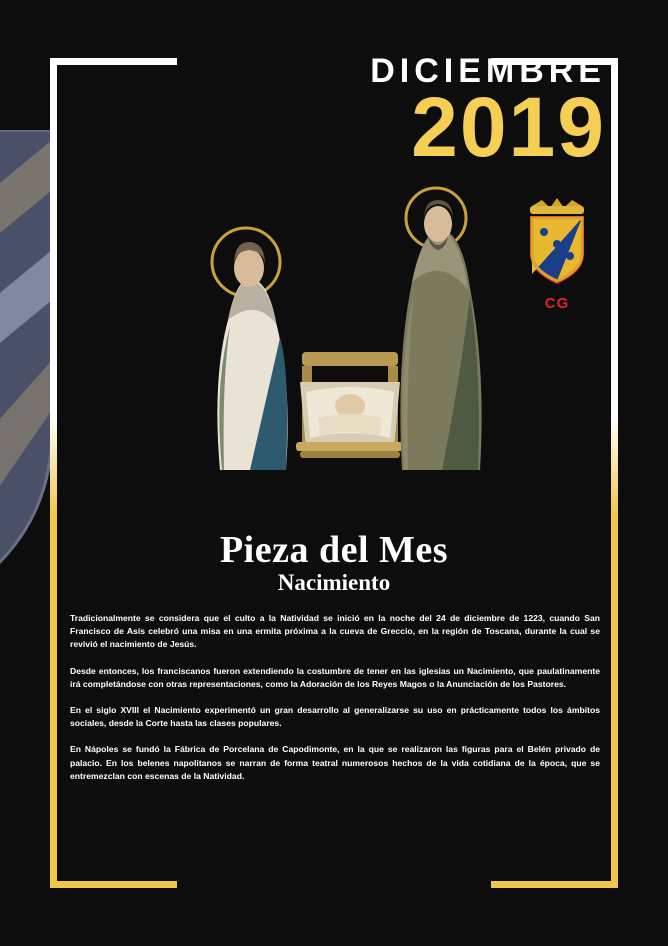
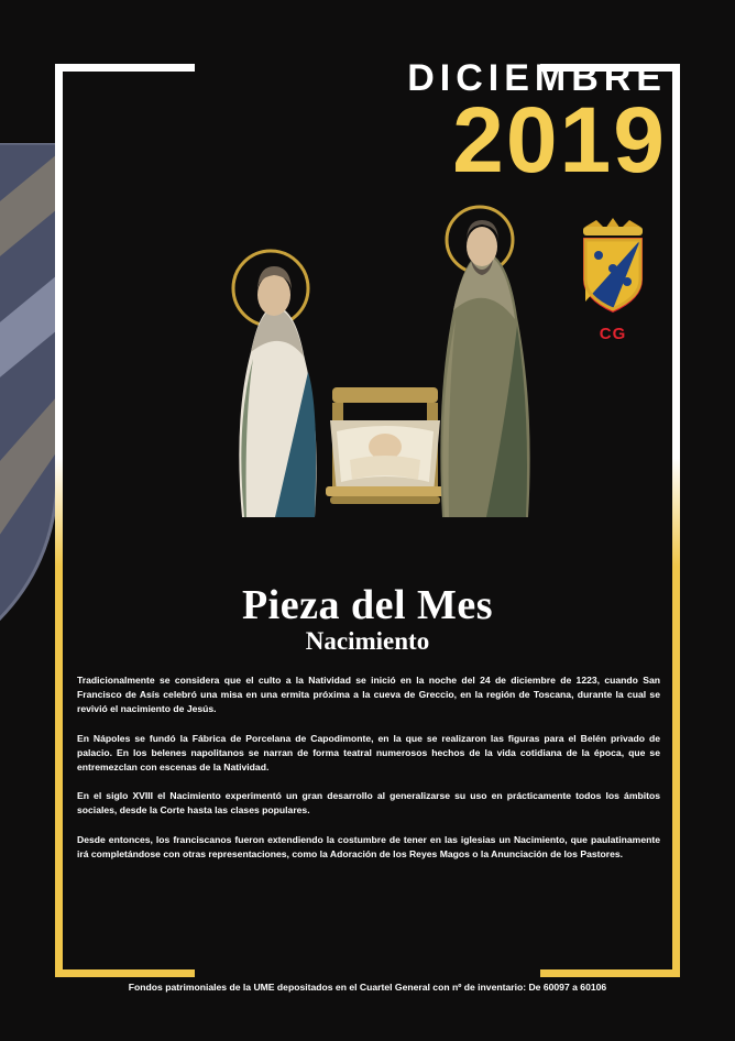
  DICIEMBRE
  2019
  CG
  Pieza del Mes
  Nacimiento
  Tradicionalmente se considera que el culto a la Natividad se inició en la noche del 24 de diciembre de 1223, cuando San Francisco de Asís celebró una misa en una ermita próxima a la cueva de Greccio, en la región de Toscana, durante la cual se revivió el nacimiento de Jesús.
- Desde entonces, los franciscanos fueron extendiendo la costumbre de tener en las iglesias un Nacimiento, que paulatinamente irá completándose con otras representaciones, como la Adoración de los Reyes Magos o la Anunciación de los Pastores.
+ En Nápoles se fundó la Fábrica de Porcelana de Capodimonte, en la que se realizaron las figuras para el Belén privado de palacio. En los belenes napolitanos se narran de forma teatral numerosos hechos de la vida cotidiana de la época, que se entremezclan con escenas de la Natividad.
  En el siglo XVIII el Nacimiento experimentó un gran desarrollo al generalizarse su uso en prácticamente todos los ámbitos sociales, desde la Corte hasta las clases populares.
- En Nápoles se fundó la Fábrica de Porcelana de Capodimonte, en la que se realizaron las figuras para el Belén privado de palacio. En los belenes napolitanos se narran de forma teatral numerosos hechos de la vida cotidiana de la época, que se entremezclan con escenas de la Natividad.
+ Desde entonces, los franciscanos fueron extendiendo la costumbre de tener en las iglesias un Nacimiento, que paulatinamente irá completándose con otras representaciones, como la Adoración de los Reyes Magos o la Anunciación de los Pastores.
+ Fondos patrimoniales de la UME depositados en el Cuartel General con nº de inventario: De 60097 a 60106
